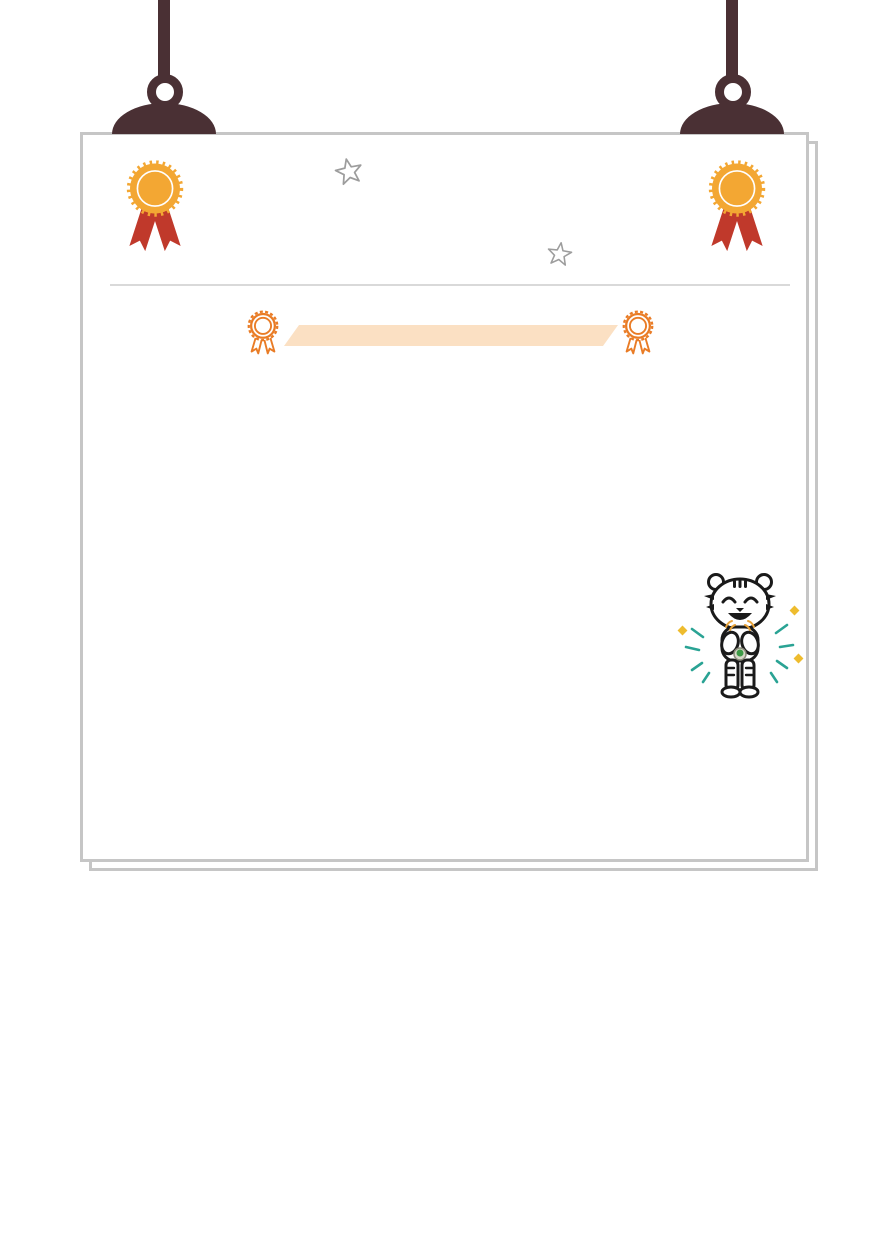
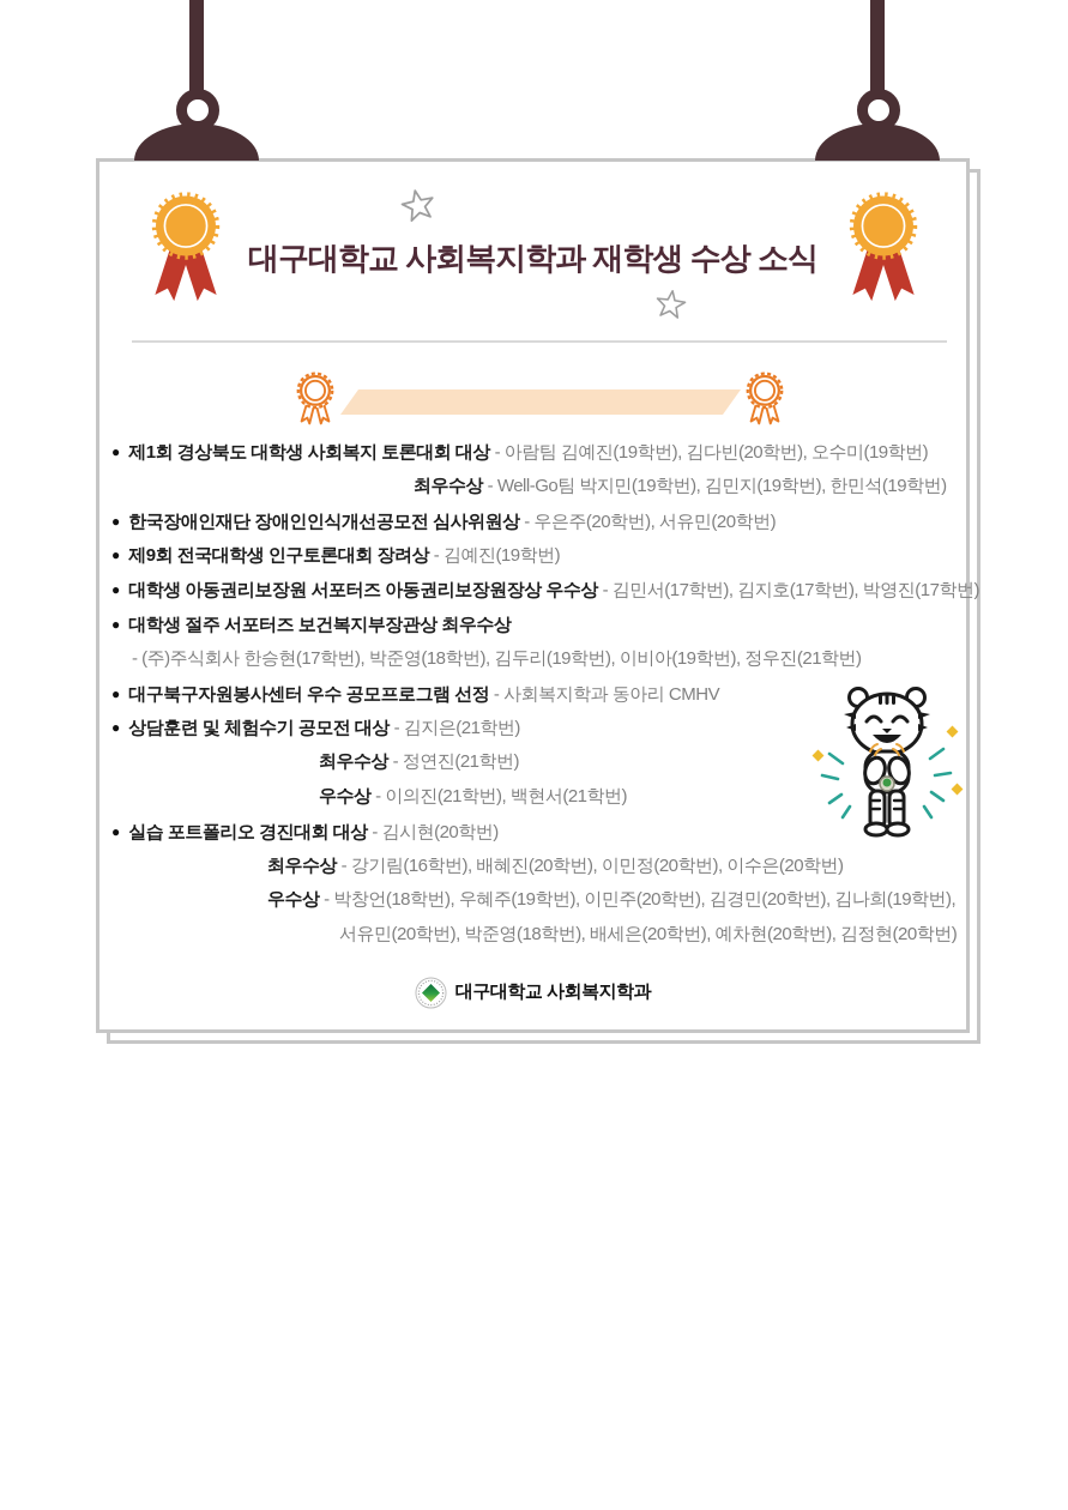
+ 대구대학교 사회복지학과 재학생 수상 소식
+ ● 제1회 경상북도 대학생 사회복지 토론대회 대상 - 아람팀 김예진(19학번), 김다빈(20학번), 오수미(19학번)
+ 최우수상 - Well-Go팀 박지민(19학번), 김민지(19학번), 한민석(19학번)
+ ● 한국장애인재단 장애인인식개선공모전 심사위원상 - 우은주(20학번), 서유민(20학번)
+ ● 제9회 전국대학생 인구토론대회 장려상 - 김예진(19학번)
+ ● 대학생 아동권리보장원 서포터즈 아동권리보장원장상 우수상 - 김민서(17학번), 김지호(17학번), 박영진(17학번)
+ ● 대학생 절주 서포터즈 보건복지부장관상 최우수상
+ - (주)주식회사 한승현(17학번), 박준영(18학번), 김두리(19학번), 이비아(19학번), 정우진(21학번)
+ ● 대구북구자원봉사센터 우수 공모프로그램 선정 - 사회복지학과 동아리 CMHV
+ ● 상담훈련 및 체험수기 공모전 대상 - 김지은(21학번)
+ 최우수상 - 정연진(21학번)
+ 우수상 - 이의진(21학번), 백현서(21학번)
+ ● 실습 포트폴리오 경진대회 대상 - 김시현(20학번)
+ 최우수상 - 강기림(16학번), 배혜진(20학번), 이민정(20학번), 이수은(20학번)
+ 우수상 - 박창언(18학번), 우혜주(19학번), 이민주(20학번), 김경민(20학번), 김나희(19학번),
+ 서유민(20학번), 박준영(18학번), 배세은(20학번), 예차현(20학번), 김정현(20학번)
+ 대구대학교 사회복지학과
